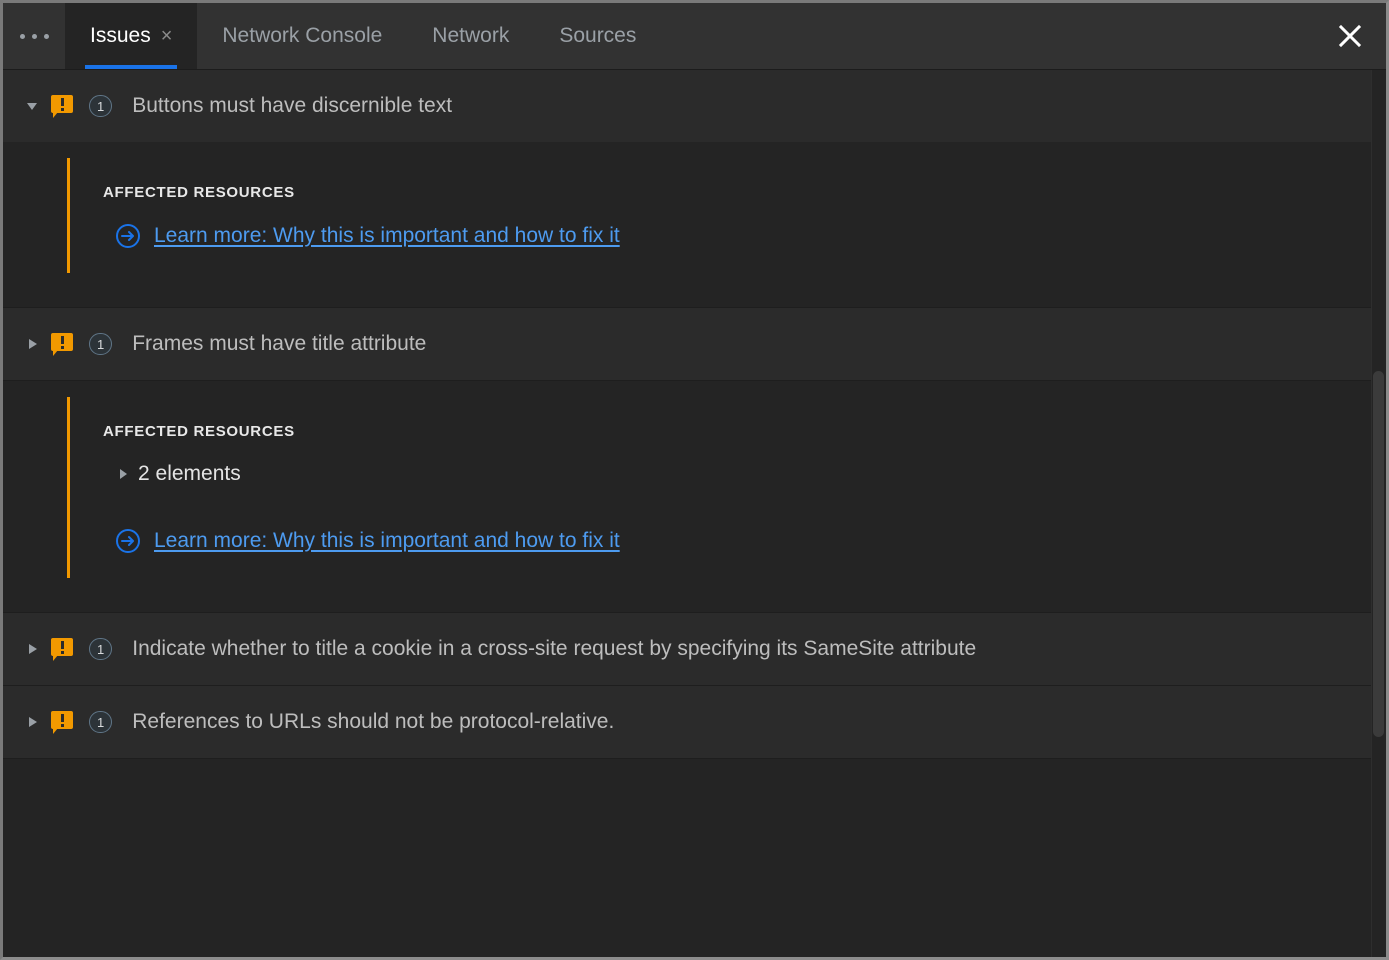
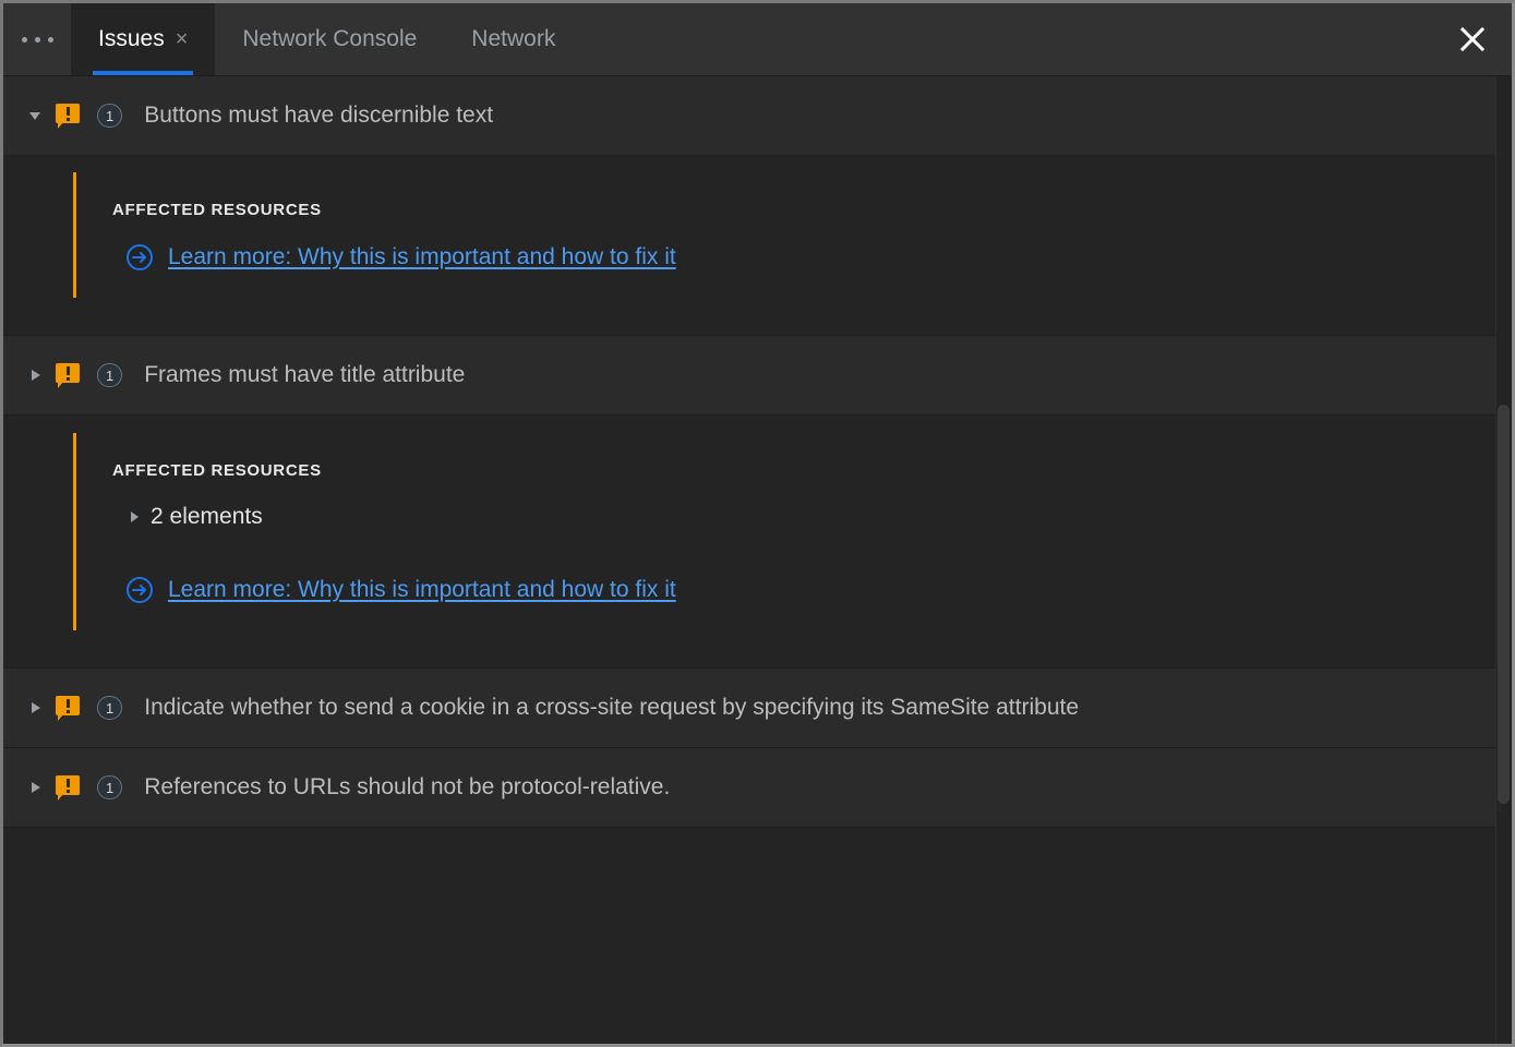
  Issues
  ×
  Network Console
  Network
- Sources
  1
  Buttons must have discernible text
  AFFECTED RESOURCES
  Learn more: Why this is important and how to fix it
  1
  Frames must have title attribute
  AFFECTED RESOURCES
  2 elements
  Learn more: Why this is important and how to fix it
  1
- Indicate whether to title a cookie in a cross-site request by specifying its SameSite attribute
+ Indicate whether to send a cookie in a cross-site request by specifying its SameSite attribute
  1
  References to URLs should not be protocol-relative.
